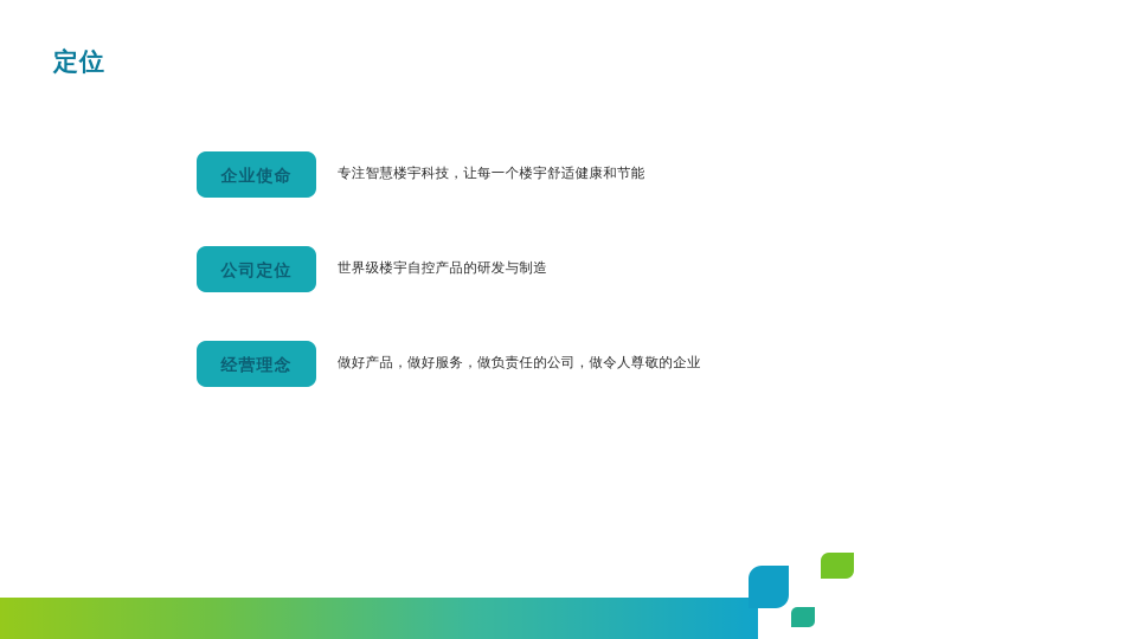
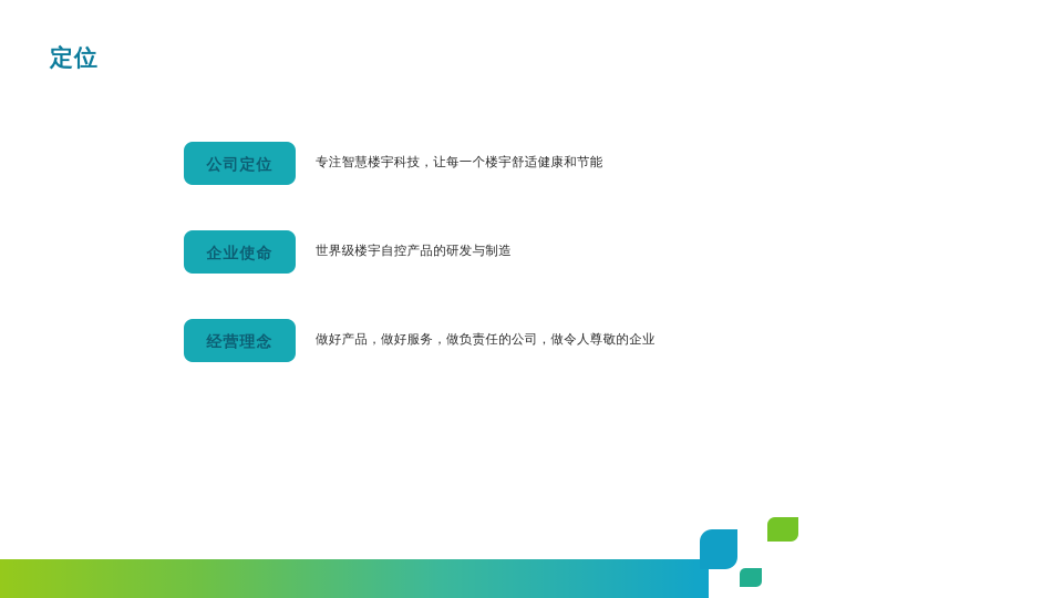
  定位
- 企业使命
+ 公司定位
  专注智慧楼宇科技，让每一个楼宇舒适健康和节能
- 公司定位
+ 企业使命
  世界级楼宇自控产品的研发与制造
  经营理念
  做好产品，做好服务，做负责任的公司，做令人尊敬的企业
